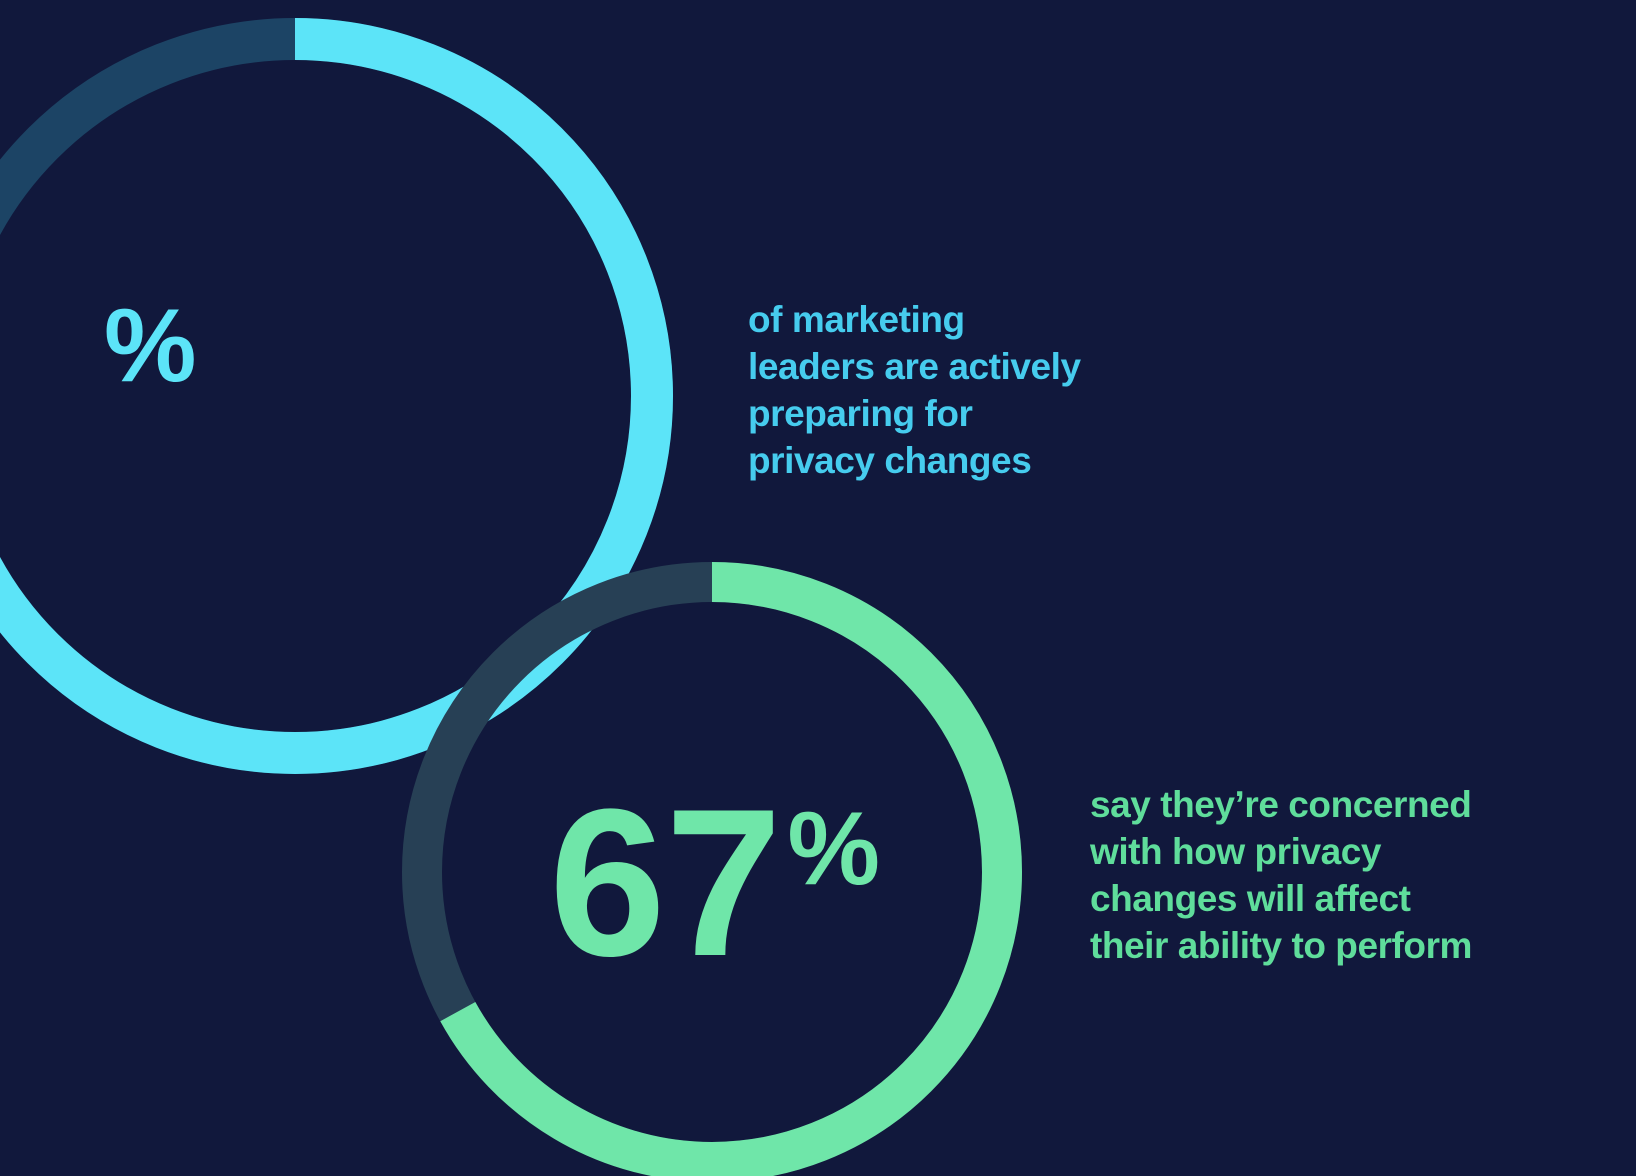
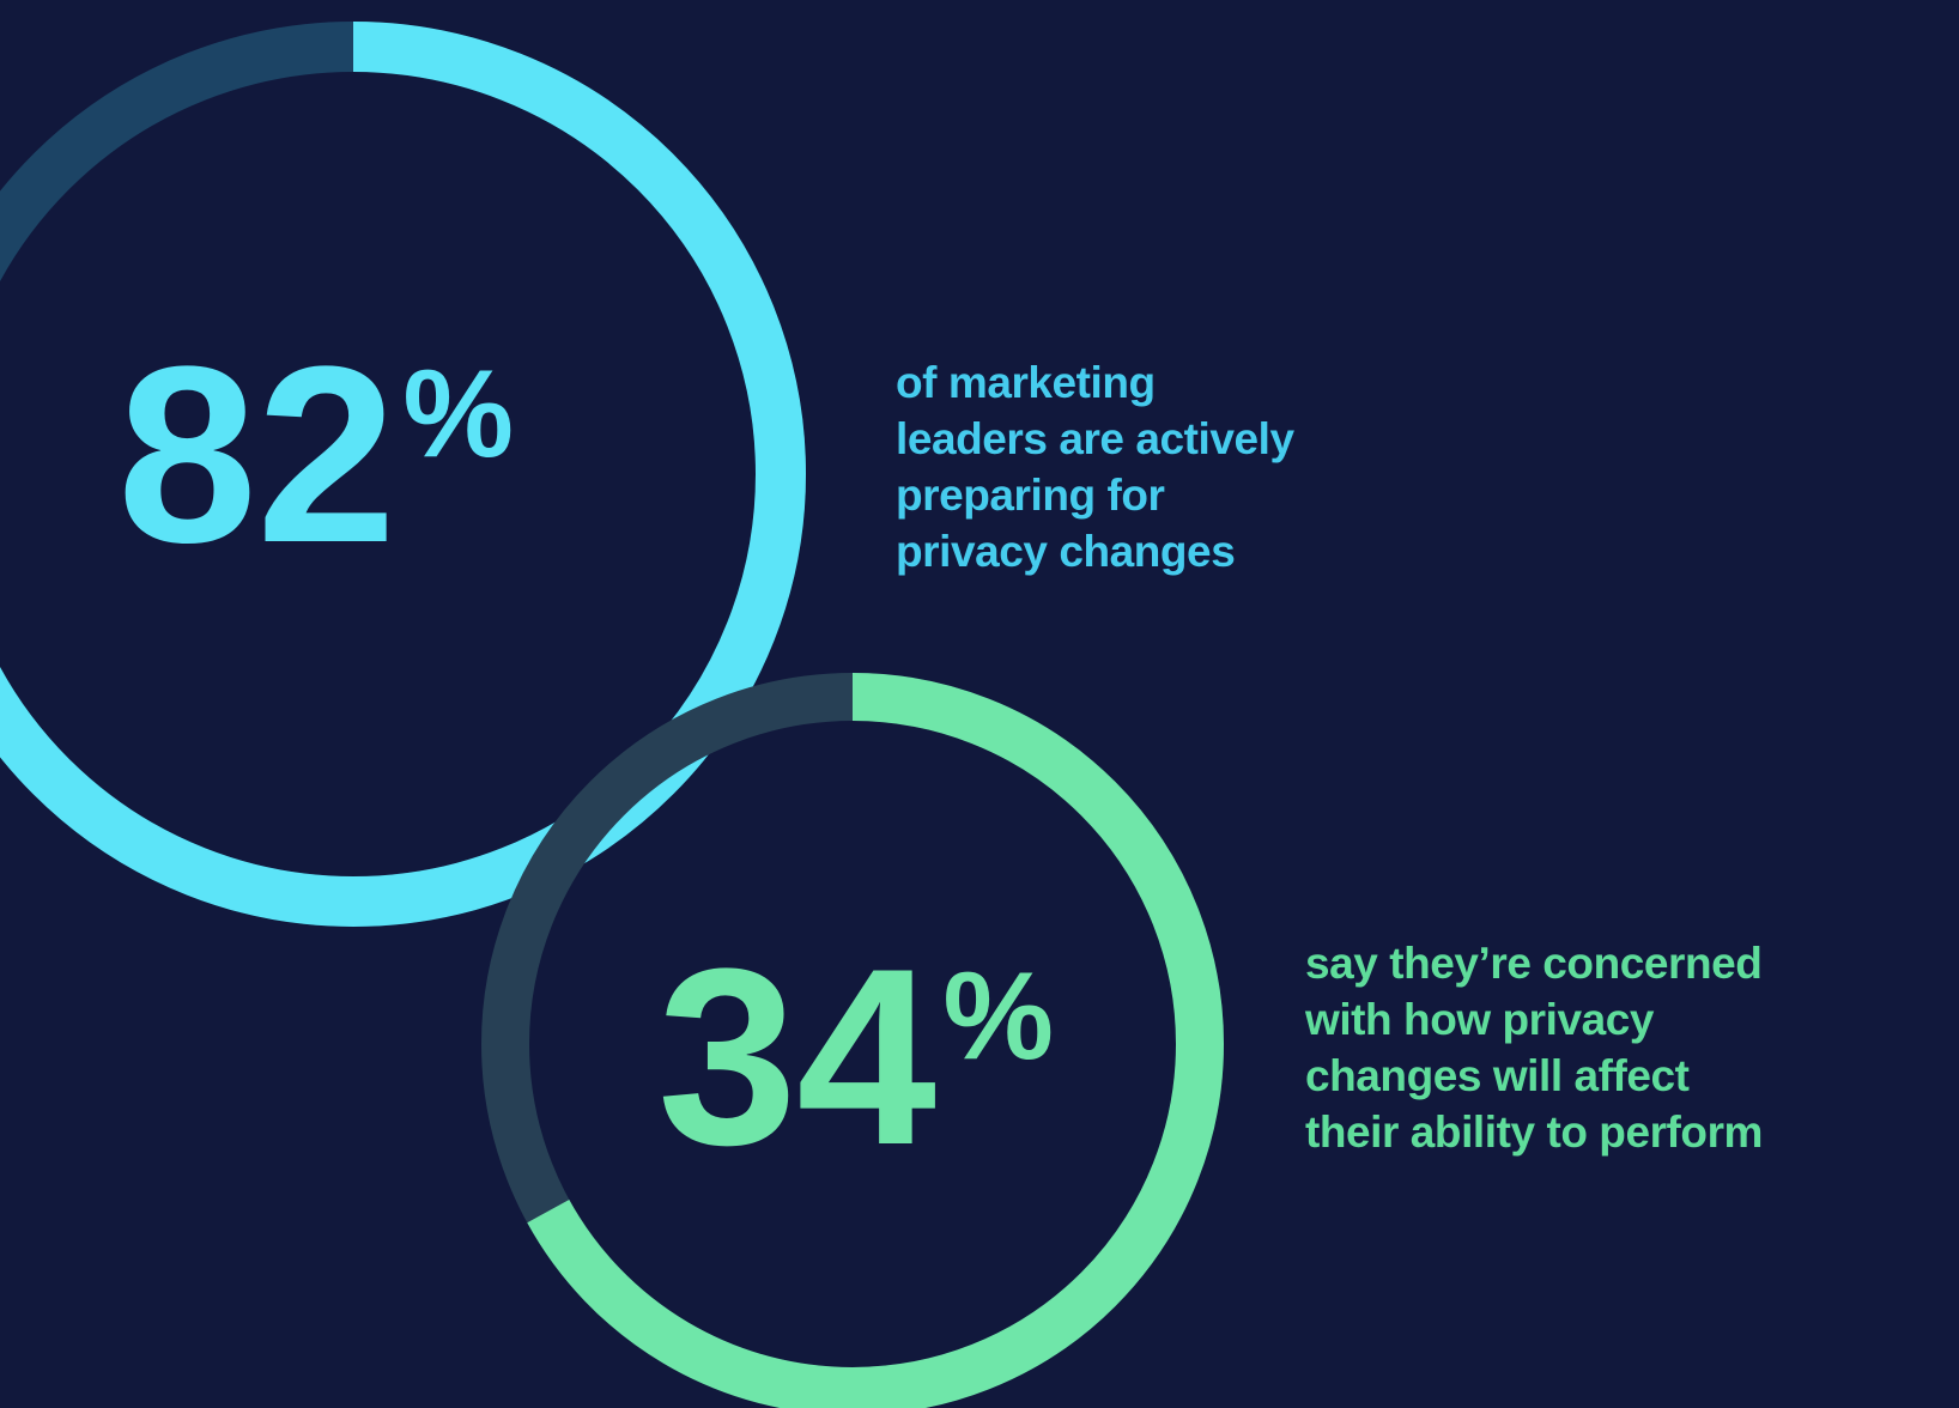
+ 82
  %
  of marketing
  leaders are actively
  preparing for
  privacy changes
- 67
+ 34
  %
  say they’re concerned
  with how privacy
  changes will affect
  their ability to perform
